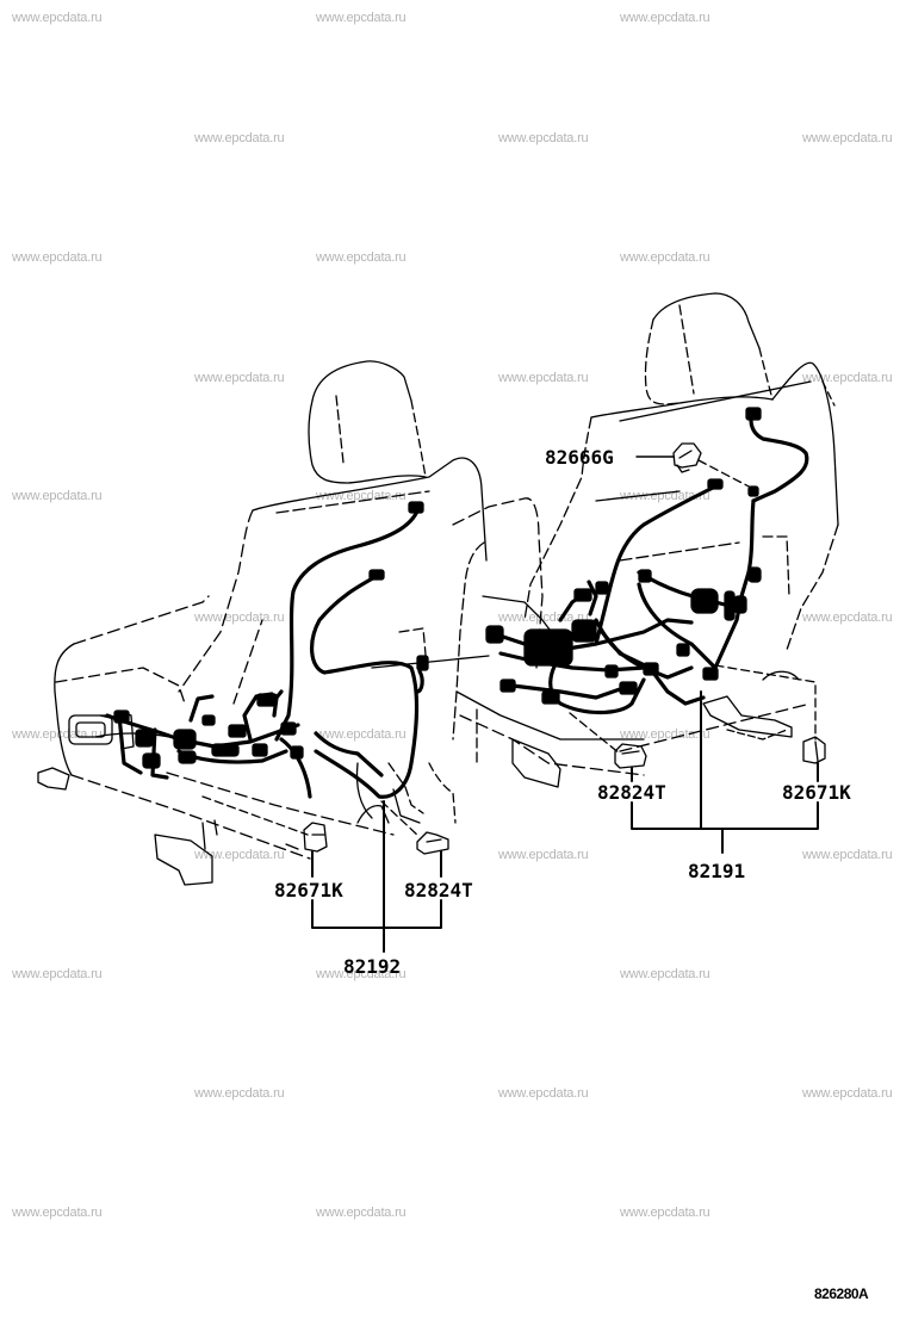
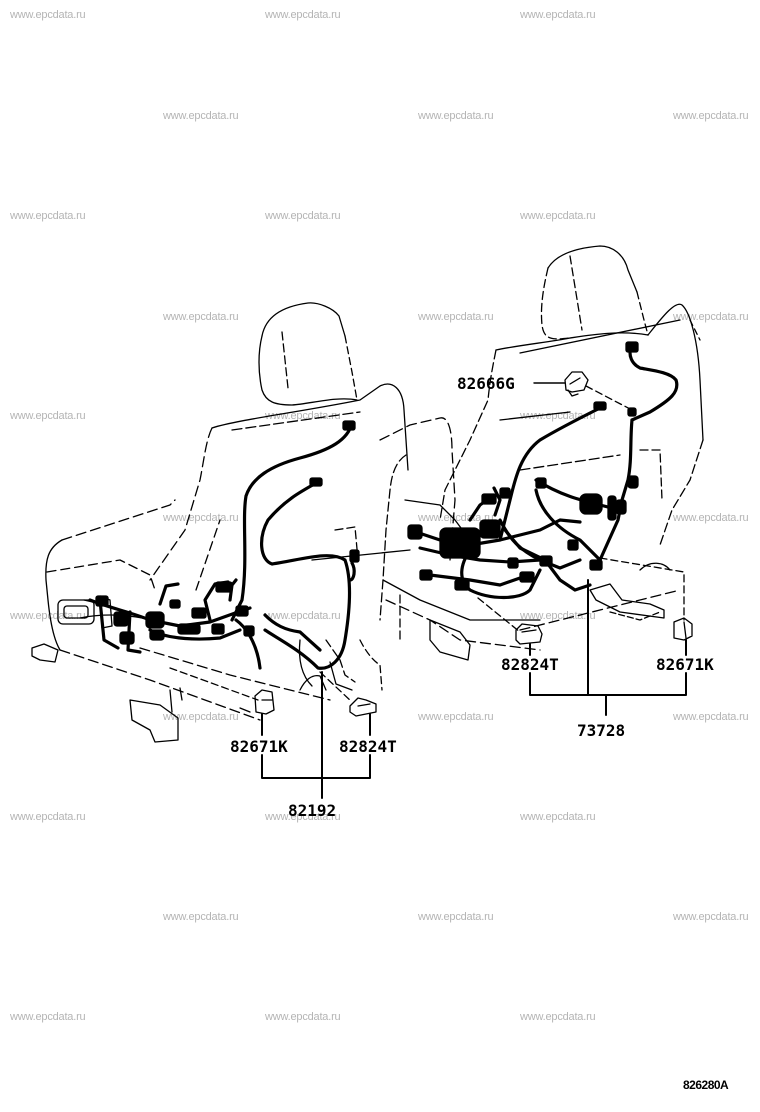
  www.epcdata.ru
  www.epcdata.ru
  www.epcdata.ru
  www.epcdata.ru
  www.epcdata.ru
  www.epcdata.ru
  www.epcdata.ru
  www.epcdata.ru
  www.epcdata.ru
  www.epcdata.ru
  www.epcdata.ru
  www.epcdata.ru
  www.epcdata.ru
  ww.epcdatau
  w.epcdataru
  www.epcdata.ru
  www.ecdta.ru
  www.epcdata.ru
  www.epdata.ru
  www.epcdata.ru
  www.epcdata.u
  www.epcdata.ru
  www.epcdata.ru
  www.epcdata.ru
  www.epcdata.ru
  www.epcdata.ru
  www.epcdata.ru
  www.epcdata.ru
  www.epcdata.ru
  www.epcdata.ru
  www.epcdata.ru
  www.epcdata.ru
  www.epcdata.ru
  82666G
  82824T
  82671K
- 82191
+ 73728
  82671K
  82824T
  82192
  826280A
